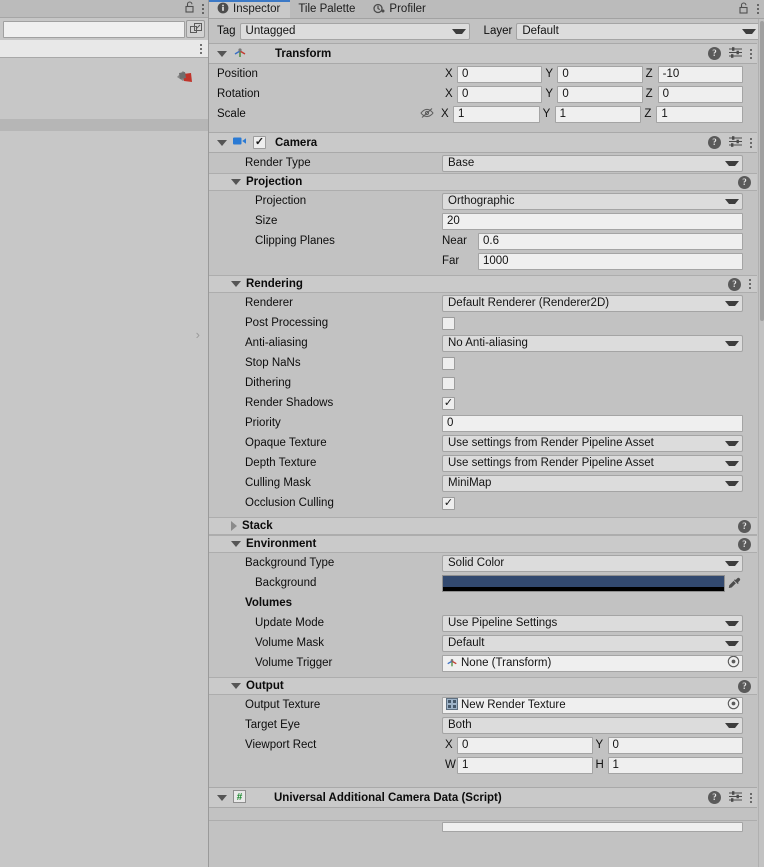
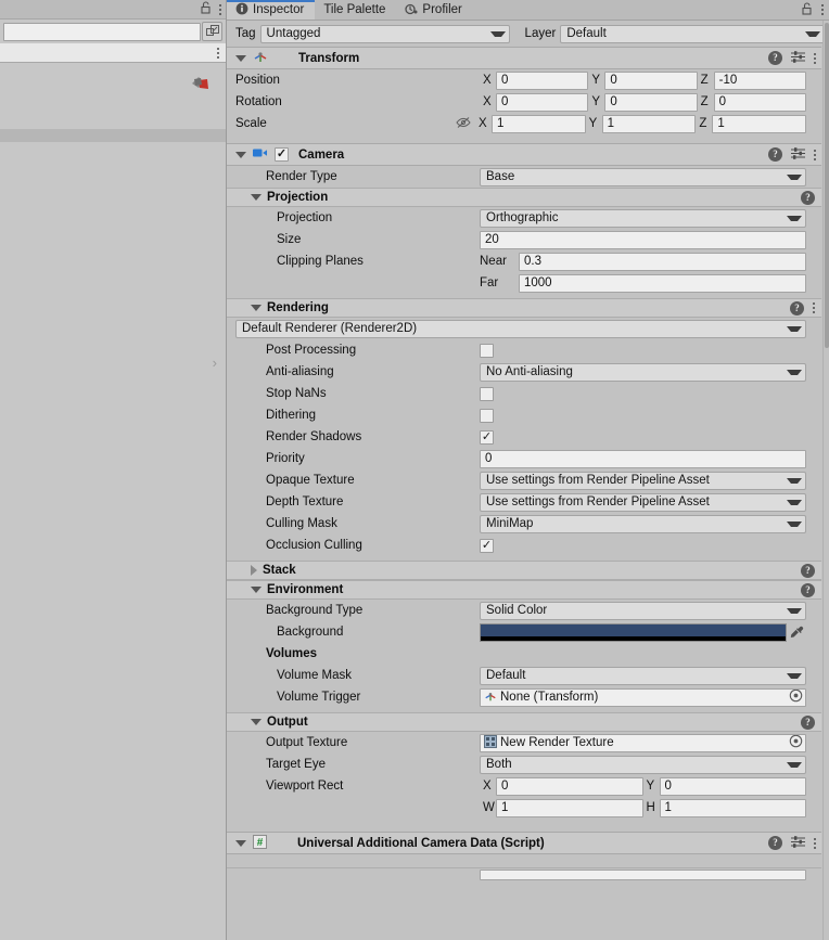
  ›
  Inspector
  Tile Palette
  Profiler
  Tag
  Untagged
  Layer
  Default
  Transform
  ?
  Position
  X
  0
  Y
  0
  Z
  -10
  Rotation
  X
  0
  Y
  0
  Z
  0
  Scale
  X
  1
  Y
  1
  Z
  1
  ✓
  Camera
  ?
  Render Type
  Base
  Projection
  ?
  Projection
  Orthographic
  Size
  20
  Clipping Planes
  Near
- 0.6
+ 0.3
  Far
  1000
  Rendering
  ?
- Renderer
  Default Renderer (Renderer2D)
  Post Processing
  Anti-aliasing
  No Anti-aliasing
  Stop NaNs
  Dithering
  Render Shadows
  ✓
  Priority
  0
  Opaque Texture
  Use settings from Render Pipeline Asset
  Depth Texture
  Use settings from Render Pipeline Asset
  Culling Mask
  MiniMap
  Occlusion Culling
  ✓
  Stack
  ?
  Environment
  ?
  Background Type
  Solid Color
  Background
  Volumes
- Update Mode
- Use Pipeline Settings
  Volume Mask
  Default
  Volume Trigger
  None (Transform)
  Output
  ?
  Output Texture
  New Render Texture
  Target Eye
  Both
  Viewport Rect
  X
  0
  Y
  0
  W
  1
  H
  1
  #
  Universal Additional Camera Data (Script)
  ?
